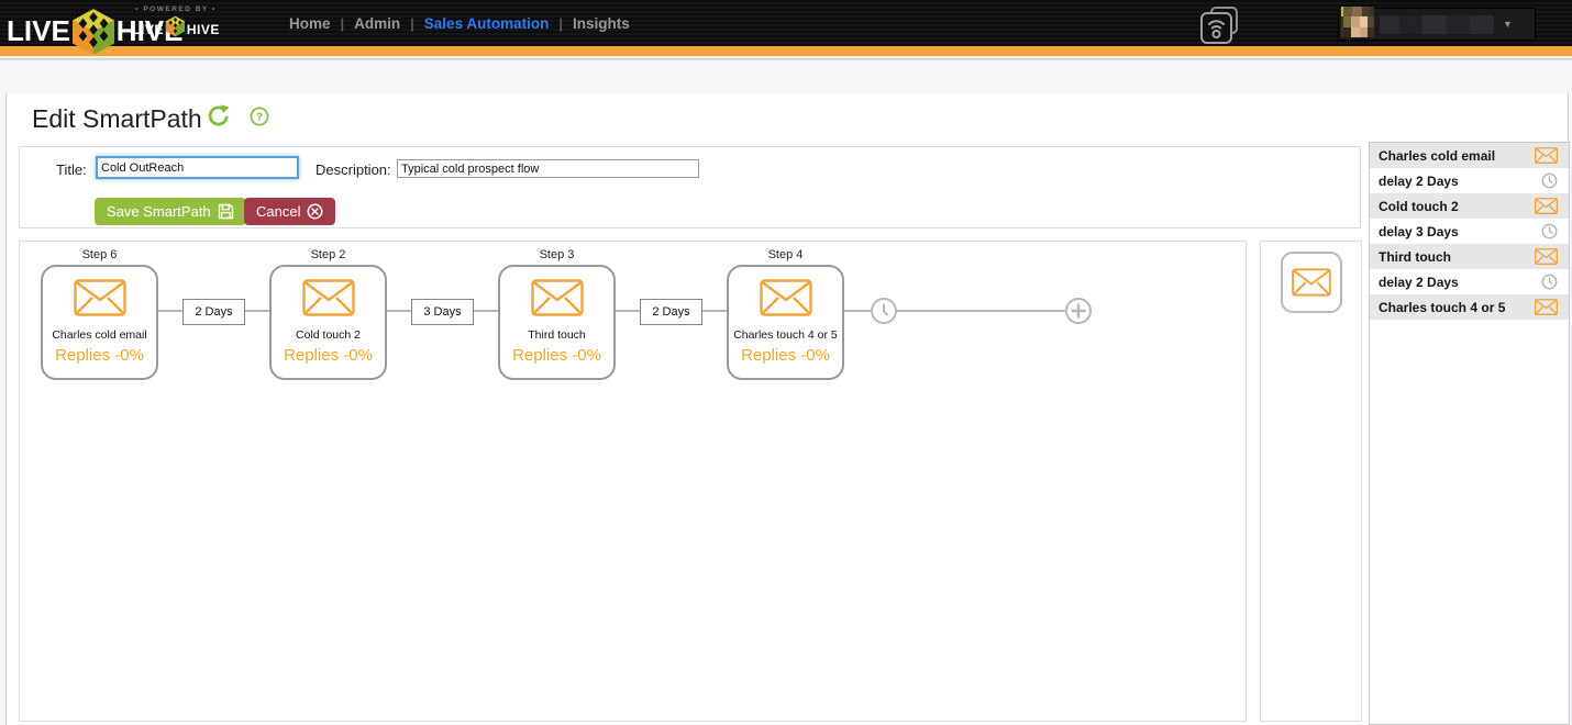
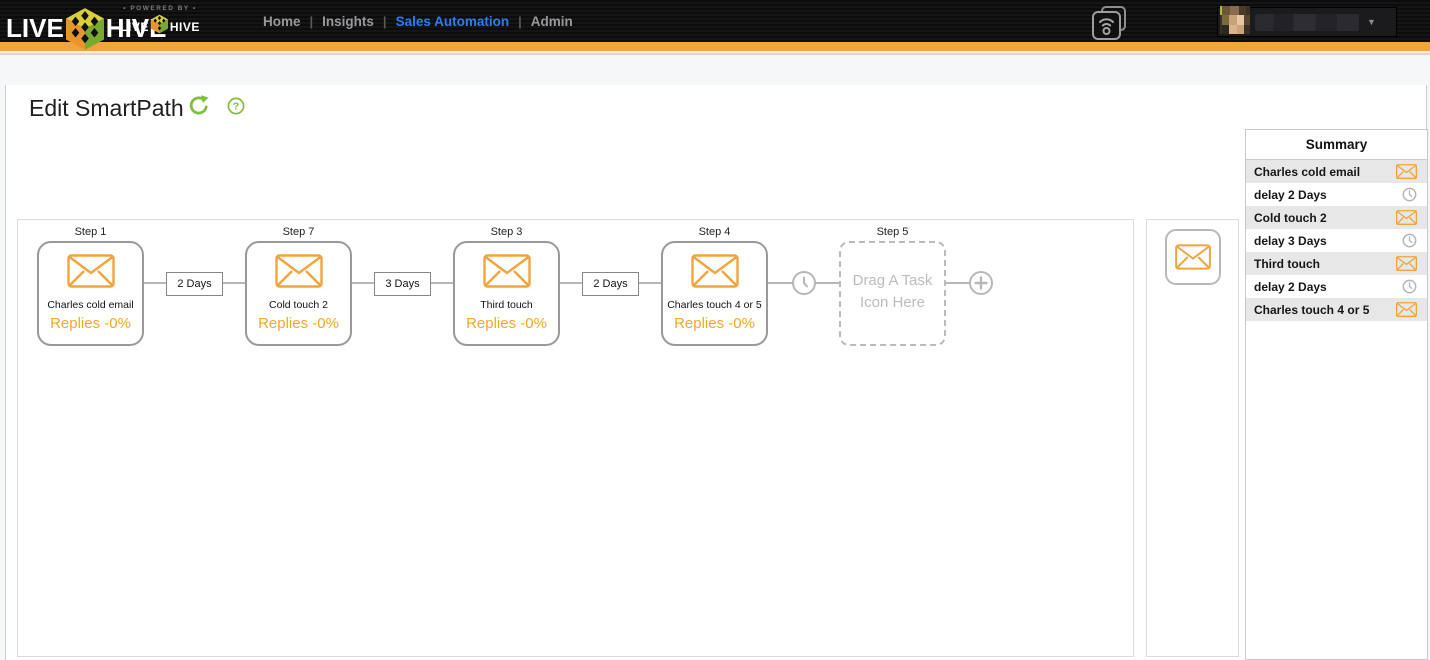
  LIVE
  HIV
  LIVE
  HIVE
  Home
  |
- Admin
+ Insights
  |
  Sales Automation
  |
- Insights
+ Admin
  ▼
  Edit SmartPath
  ?
- Title:
- Cold OutReach
- Description:
- Typical cold prospect flow
- Save SmartPath
- Cancel
- Step 6
+ Step 1
  Charles cold email
  Replies -0%
  2 Days
- Step 2
+ Step 7
  Cold touch 2
  Replies -0%
  3 Days
  Step 3
  Third touch
  Replies -0%
  2 Days
  Step 4
  Charles touch 4 or 5
  Replies -0%
+ Step 5
+ Drag A Task Icon Here
+ Summary
  Charles cold email
  delay 2 Days
  Cold touch 2
  delay 3 Days
  Third touch
  delay 2 Days
  Charles touch 4 or 5
